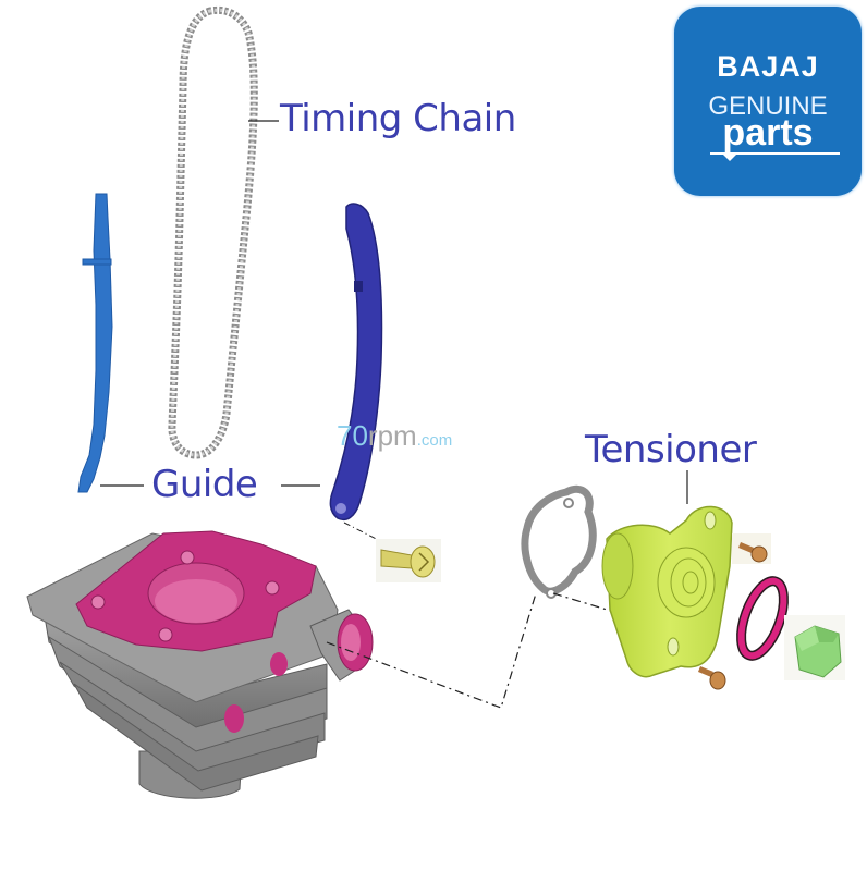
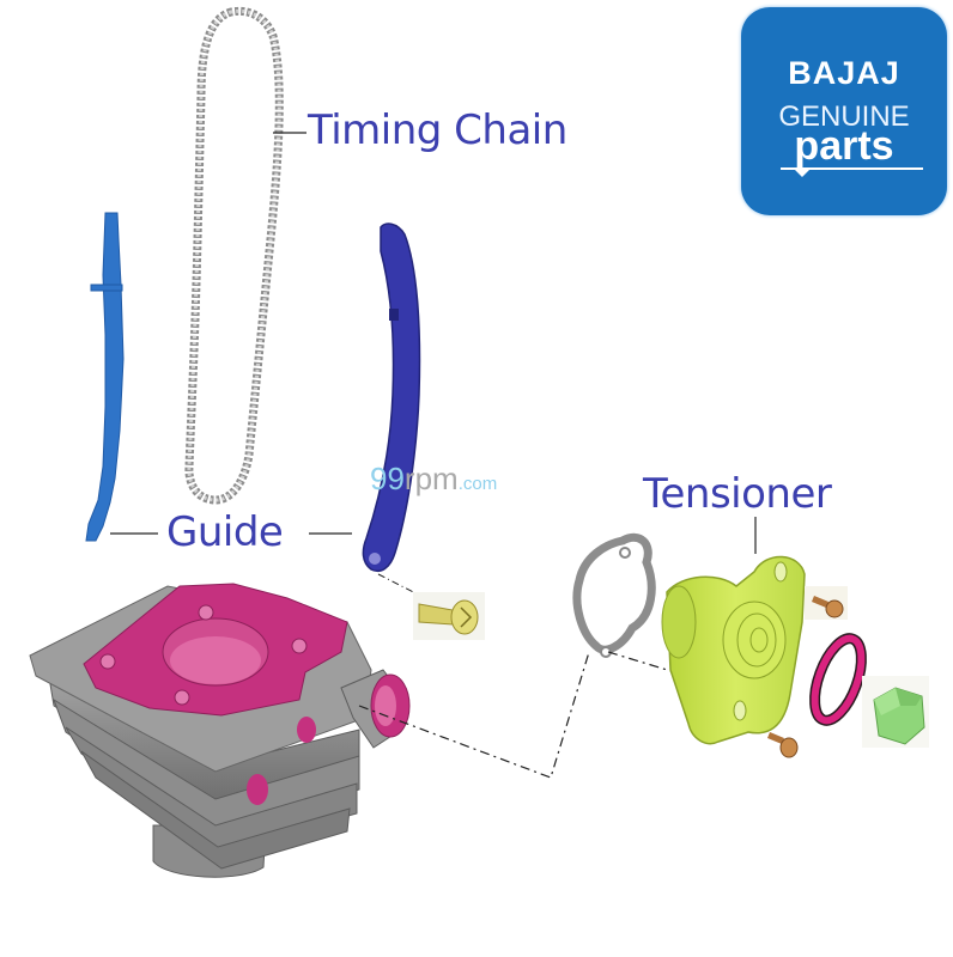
  Timing Chain
  Guide
  Tensioner
- 70rpm.com
+ 99rpm.com
  BAJAJ
  GENUINE
  parts
